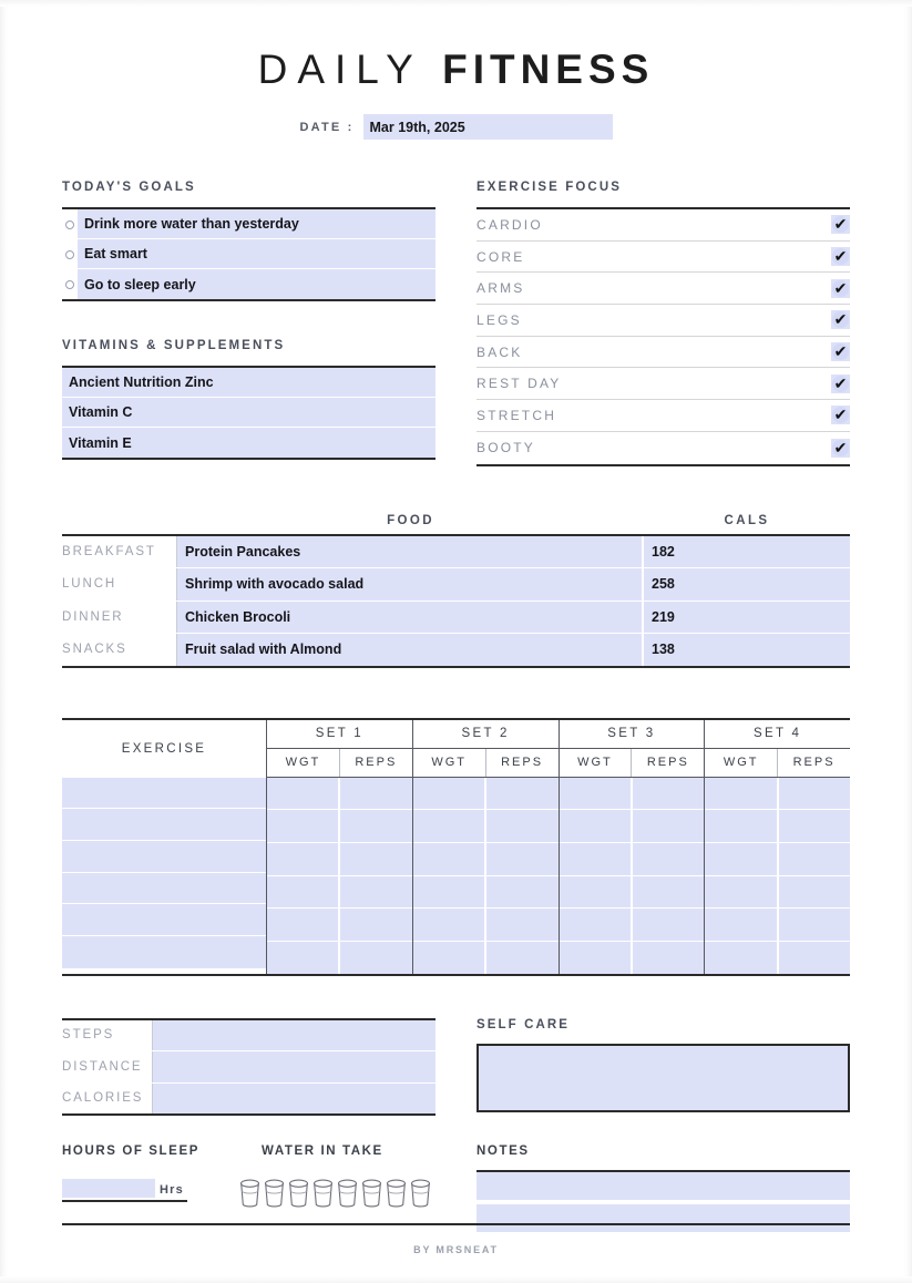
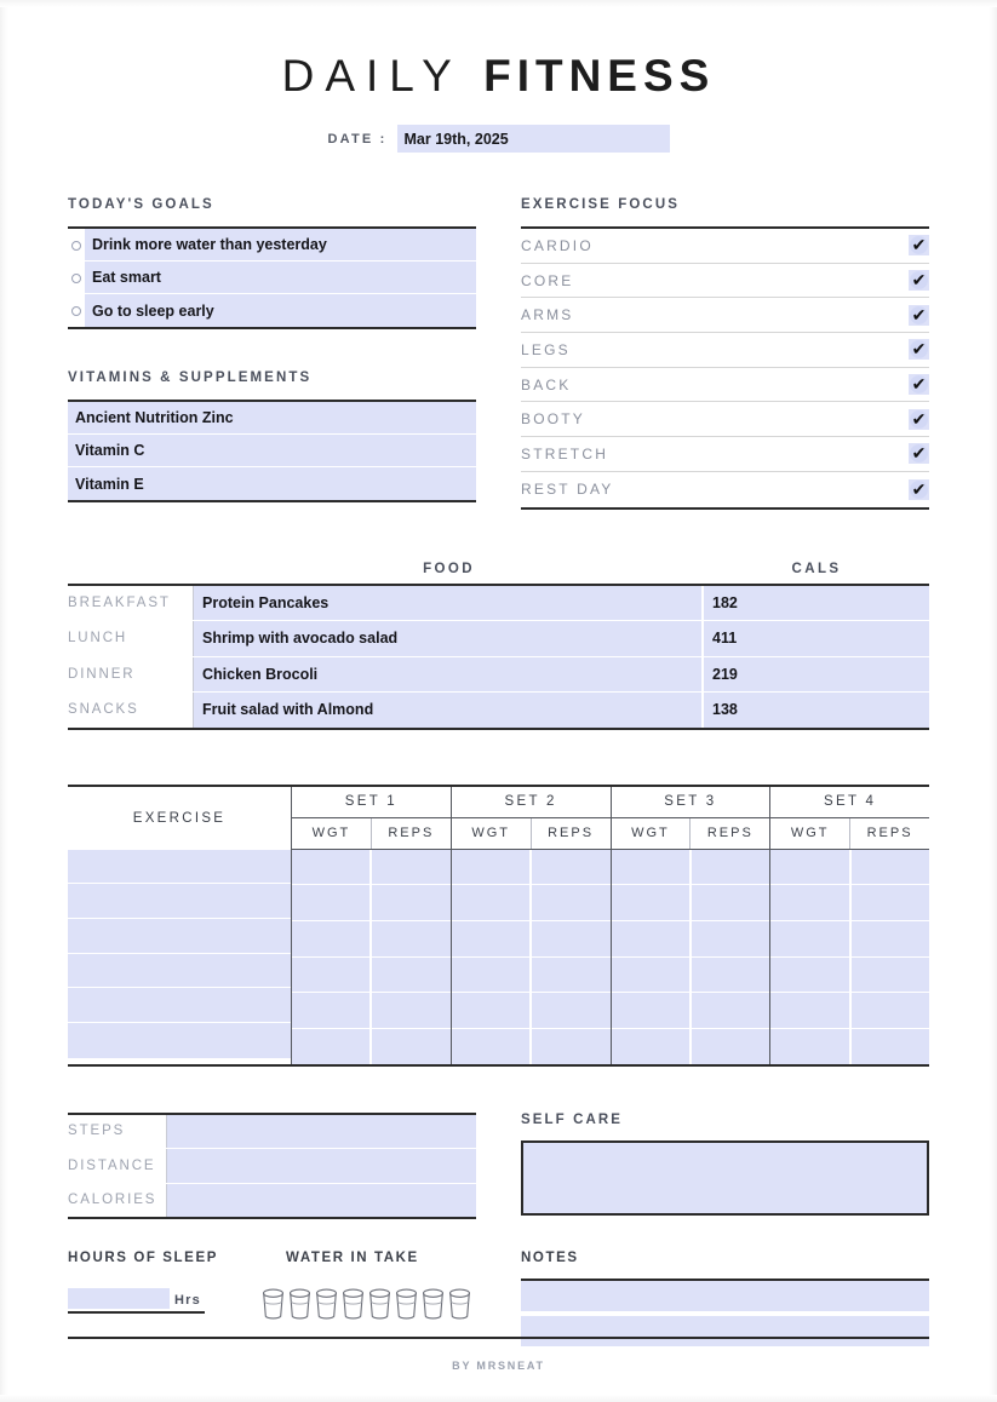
  DAILY FITNESS
  DATE :
  Mar 19th, 2025
  TODAY'S GOALS
  Drink more water than yesterday
  Eat smart
  Go to sleep early
  VITAMINS & SUPPLEMENTS
  Ancient Nutrition Zinc
  Vitamin C
  Vitamin E
  EXERCISE FOCUS
  CARDIO
  ✔
  CORE
  ✔
  ARMS
  ✔
  LEGS
  ✔
  BACK
  ✔
- REST DAY
+ BOOTY
  ✔
  STRETCH
  ✔
- BOOTY
+ REST DAY
  ✔
  FOOD
  CALS
  BREAKFAST
  Protein Pancakes
  182
  LUNCH
  Shrimp with avocado salad
- 258
+ 411
  DINNER
  Chicken Brocoli
  219
  SNACKS
  Fruit salad with Almond
  138
  EXERCISE
  SET 1
  WGT
  REPS
  SET 2
  WGT
  REPS
  SET 3
  WGT
  REPS
  SET 4
  WGT
  REPS
  STEPS
  DISTANCE
  CALORIES
  SELF CARE
  HOURS OF SLEEP
  Hrs
  WATER IN TAKE
  NOTES
  BY MRSNEAT
